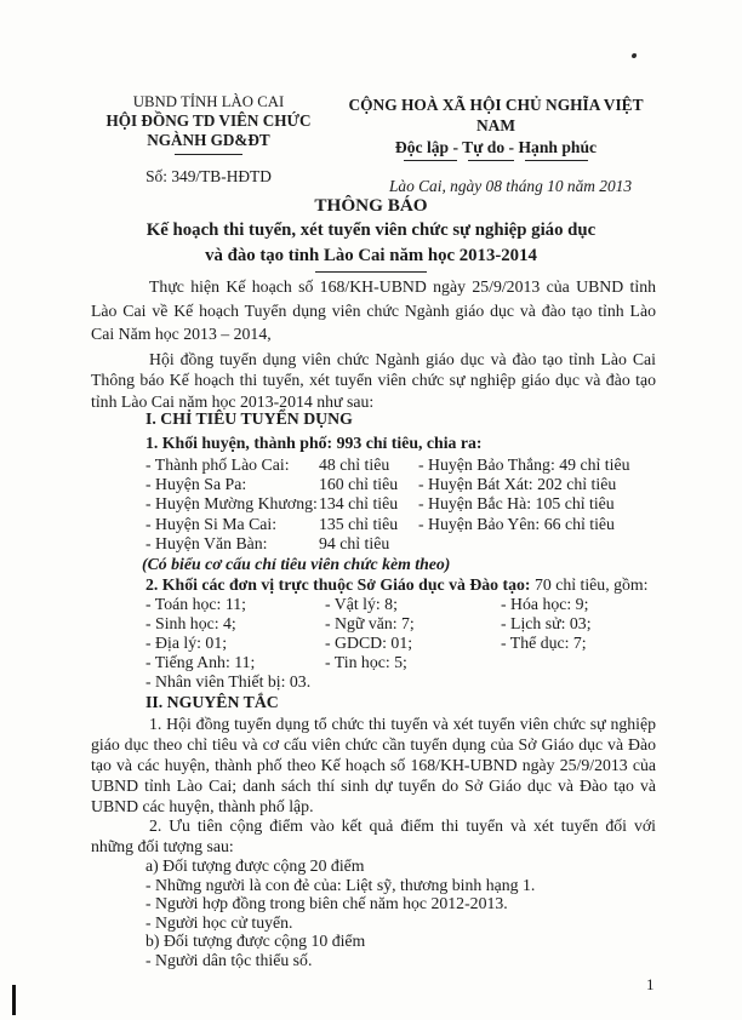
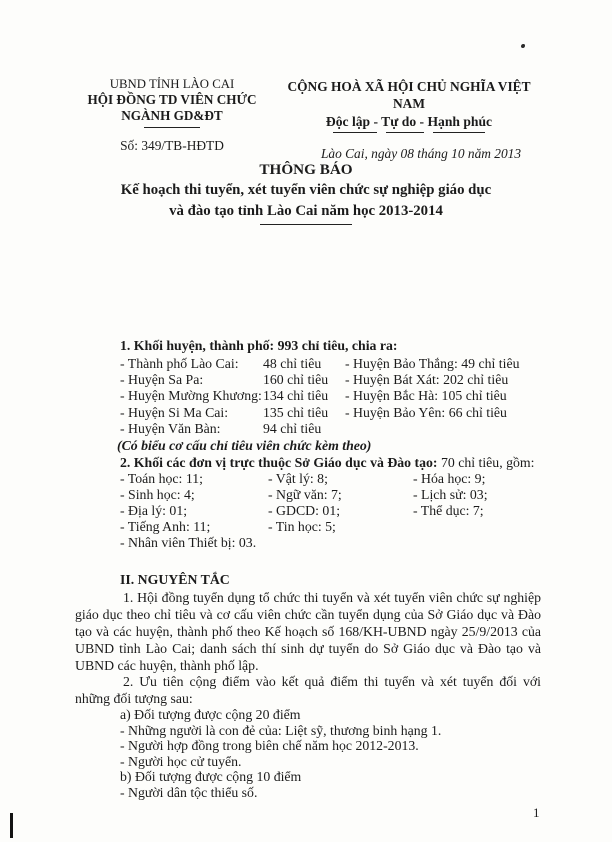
  UBND TỈNH LÀO CAI
  HỘI ĐỒNG TD VIÊN CHỨC
  NGÀNH GD&ĐT
  Số: 349/TB-HĐTD
  CỘNG HOÀ XÃ HỘI CHỦ NGHĨA VIỆT NAM
  Độc lập - Tự do - Hạnh phúc
  Lào Cai, ngày 08 tháng 10 năm 2013
  THÔNG BÁO
  Kế hoạch thi tuyển, xét tuyển viên chức sự nghiệp giáo dục
  và đào tạo tỉnh Lào Cai năm học 2013-2014
- Thực hiện Kế hoạch số 168/KH-UBND ngày 25/9/2013 của UBND tỉnh Lào Cai về Kế hoạch Tuyển dụng viên chức Ngành giáo dục và đào tạo tỉnh Lào Cai Năm học 2013 – 2014,
- Hội đồng tuyển dụng viên chức Ngành giáo dục và đào tạo tỉnh Lào Cai Thông báo Kế hoạch thi tuyển, xét tuyển viên chức sự nghiệp giáo dục và đào tạo tỉnh Lào Cai năm học 2013-2014 như sau:
- I. CHỈ TIÊU TUYỂN DỤNG
  1. Khối huyện, thành phố: 993 chỉ tiêu, chia ra:
  - Thành phố Lào Cai:
  48 chỉ tiêu
  - Huyện Bảo Thắng: 49 chỉ tiêu
  - Huyện Sa Pa:
  160 chỉ tiêu
  - Huyện Bát Xát: 202 chỉ tiêu
  - Huyện Mường Khương:
  134 chỉ tiêu
  - Huyện Bắc Hà: 105 chỉ tiêu
  - Huyện Si Ma Cai:
  135 chỉ tiêu
  - Huyện Bảo Yên: 66 chỉ tiêu
  - Huyện Văn Bàn:
  94 chỉ tiêu
  (Có biểu cơ cấu chỉ tiêu viên chức kèm theo)
  2. Khối các đơn vị trực thuộc Sở Giáo dục và Đào tạo: 70 chỉ tiêu, gồm:
  - Toán học: 11;
  - Vật lý: 8;
  - Hóa học: 9;
  - Sinh học: 4;
  - Ngữ văn: 7;
  - Lịch sử: 03;
  - Địa lý: 01;
  - GDCD: 01;
  - Thể dục: 7;
  - Tiếng Anh: 11;
  - Tin học: 5;
  - Nhân viên Thiết bị: 03.
  II. NGUYÊN TẮC
  1. Hội đồng tuyển dụng tổ chức thi tuyển và xét tuyển viên chức sự nghiệp giáo dục theo chỉ tiêu và cơ cấu viên chức cần tuyển dụng của Sở Giáo dục và Đào tạo và các huyện, thành phố theo Kế hoạch số 168/KH-UBND ngày 25/9/2013 của UBND tỉnh Lào Cai; danh sách thí sinh dự tuyển do Sở Giáo dục và Đào tạo và UBND các huyện, thành phố lập.
  2. Ưu tiên cộng điểm vào kết quả điểm thi tuyển và xét tuyển đối với những đối tượng sau:
  a) Đối tượng được cộng 20 điểm
  - Những người là con đẻ của: Liệt sỹ, thương binh hạng 1.
  - Người hợp đồng trong biên chế năm học 2012-2013.
  - Người học cử tuyển.
  b) Đối tượng được cộng 10 điểm
  - Người dân tộc thiểu số.
  1
